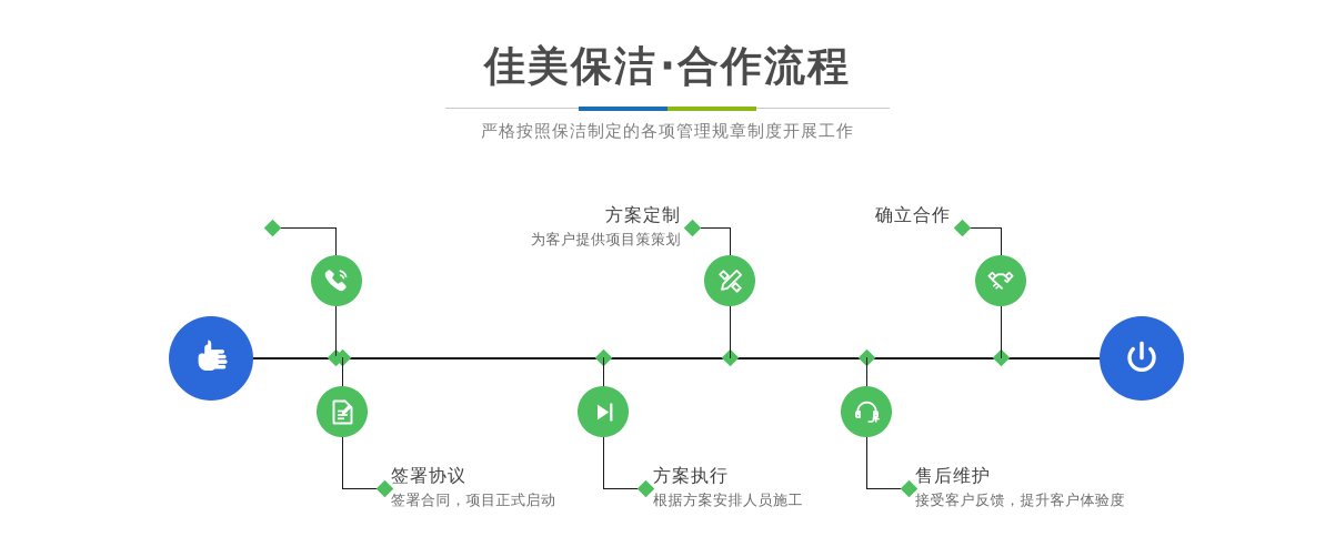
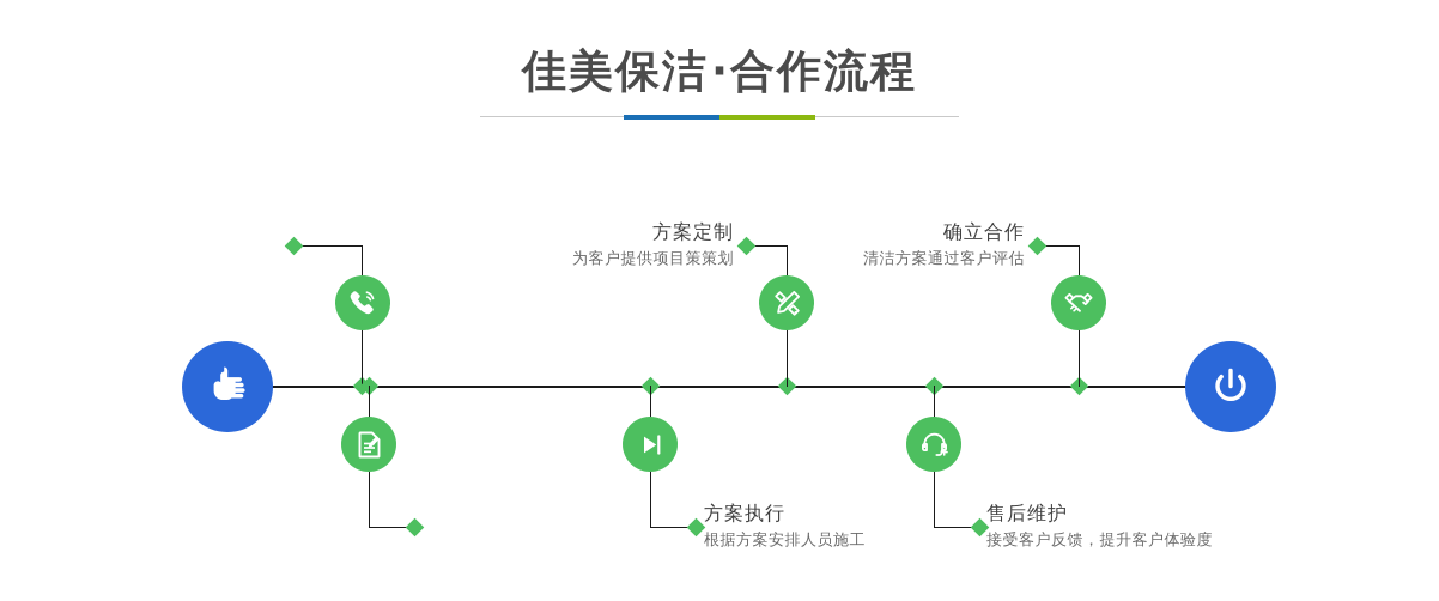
  佳美保洁·合作流程
- 严格按照保洁制定的各项管理规章制度开展工作
- 签署协议
- 签署合同，项目正式启动
  方案定制
  为客户提供项目策策划
  方案执行
  根据方案安排人员施工
  确立合作
+ 清洁方案通过客户评估
  售后维护
  接受客户反馈，提升客户体验度
